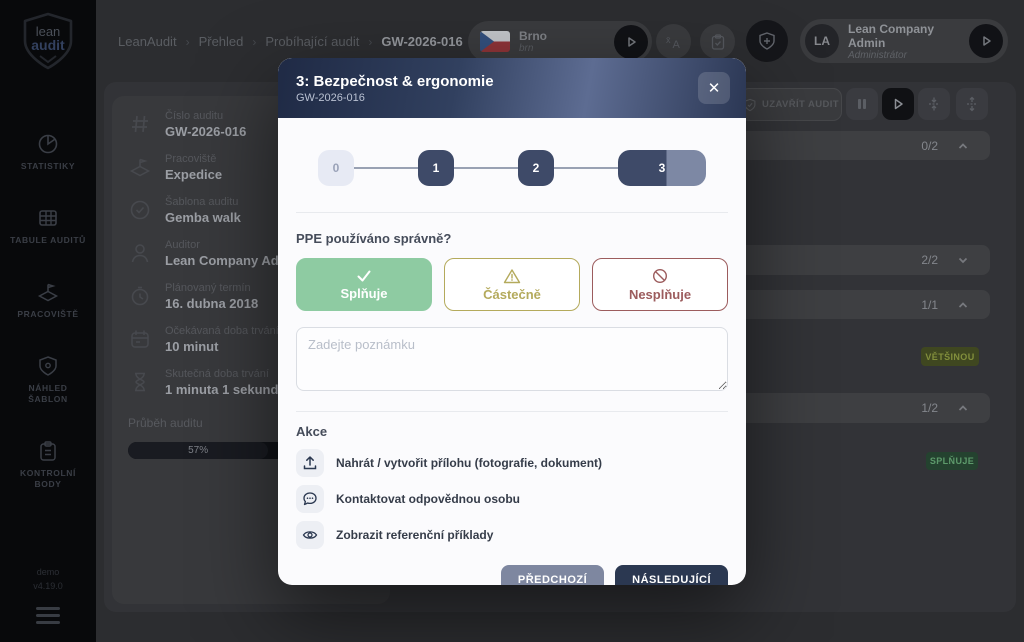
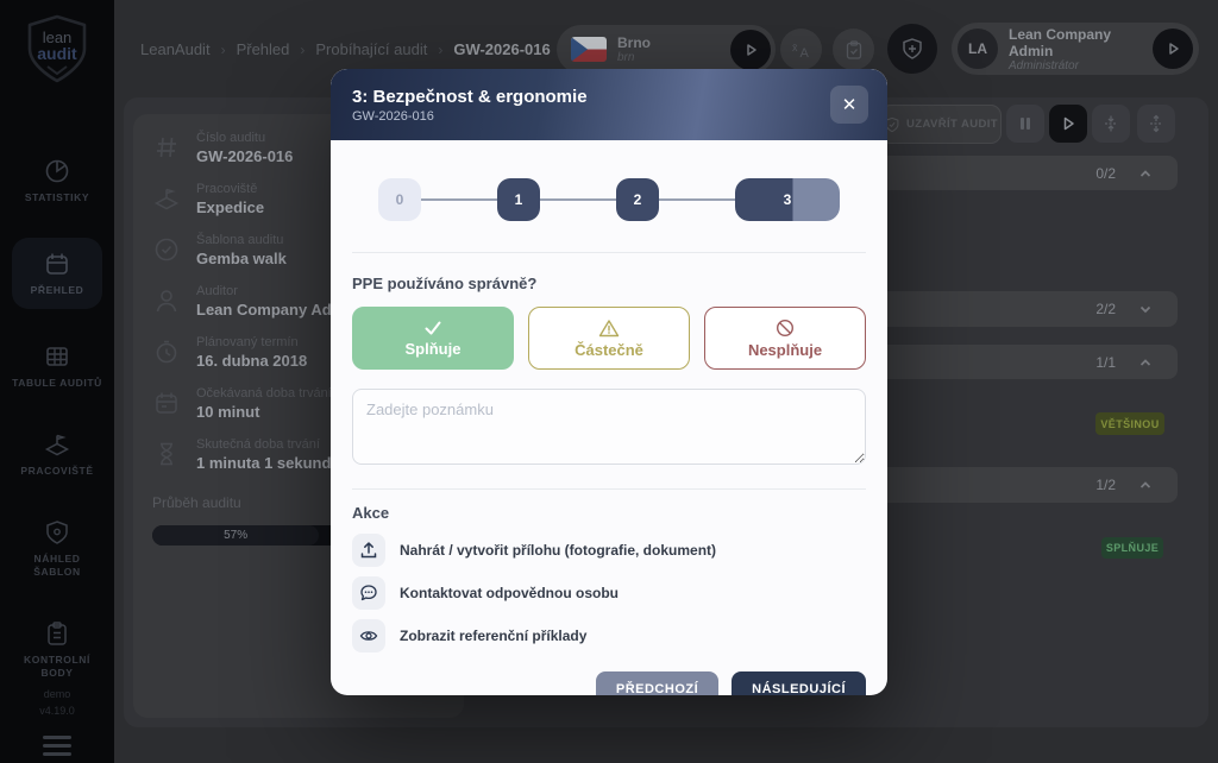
  lean
  audit
  STATISTIKY
+ PŘEHLED
  TABULE AUDITŮ
  PRACOVIŠTĚ
  NÁHLED ŠABLON
  KONTROLNÍ BODY
  demo
  v4.19.0
  LeanAudit
  ›
  Přehled
  ›
  Probíhající audit
  GW-2026-016
  Brno
  brn
  x̄
  A
  LA
  Lean Company Admin
  Administrátor
  Číslo auditu
  GW-2026-016
  Pracoviště
  Expedice
  Šablona auditu
  Gemba walk
  Auditor
  Lean Company Ad
  Plánovaný termín
  16. dubna 2018
  Očekávaná doba trván
  10 minut
  Skutečná doba trvání
  1 minuta 1 sekund
  Průběh auditu
  57%
  UZAVŘÍT AUDIT
  0/2
  2/2
  1/1
  VĚTŠINOU
  1/2
  SPLŇUJE
  3: Bezpečnost & ergonomie
  GW-2026-016
  ✕
  0
  1
  2
  3
  PPE používáno správně?
  Splňuje
  Částečně
  Nesplňuje
  Zadejte poznámku
  Akce
  Nahrát / vytvořit přílohu (fotografie, dokument)
  Kontaktovat odpovědnou osobu
  Zobrazit referenční příklady
  PŘEDCHOZÍ
  NÁSLEDUJÍCÍ
